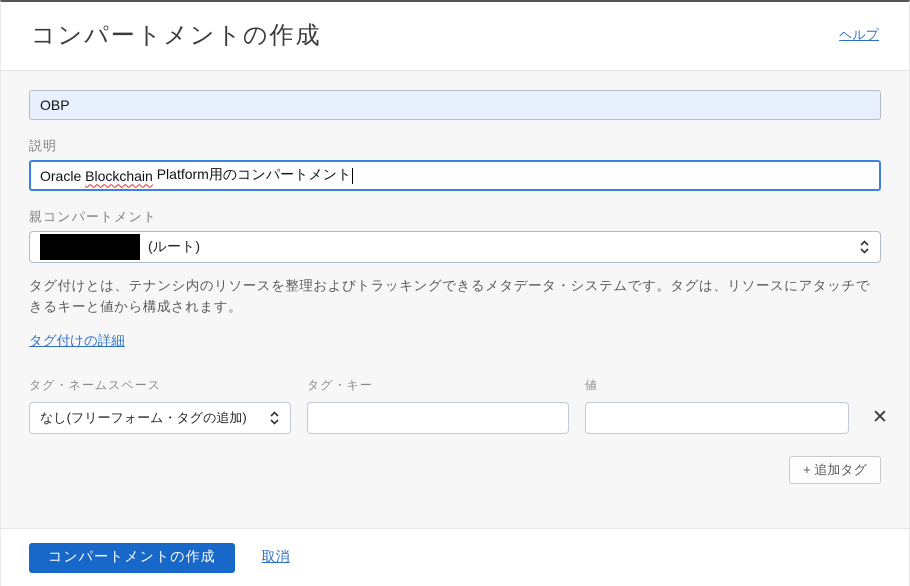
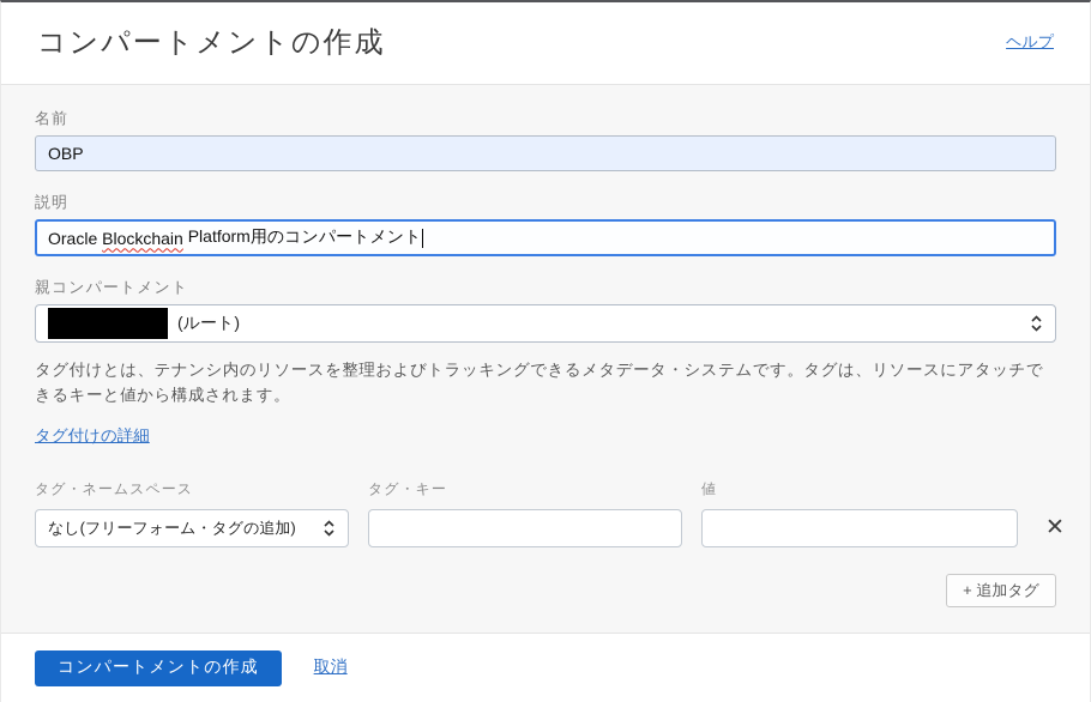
  コンパートメントの作成
  ヘルプ
+ 名前
  OBP
  説明
  Oracle
  Blockchain
  Platform用のコンパートメント
  親コンパートメント
  (ルート)
  タグ付けとは、テナンシ内のリソースを整理およびトラッキングできるメタデータ・システムです。タグは、リソースにアタッチできるキーと値から構成されます。
  タグ付けの詳細
  タグ・ネームスペース
  タグ・キー
  値
  なし(フリーフォーム・タグの追加)
  ✕
  + 追加タグ
  コンパートメントの作成
  取消
